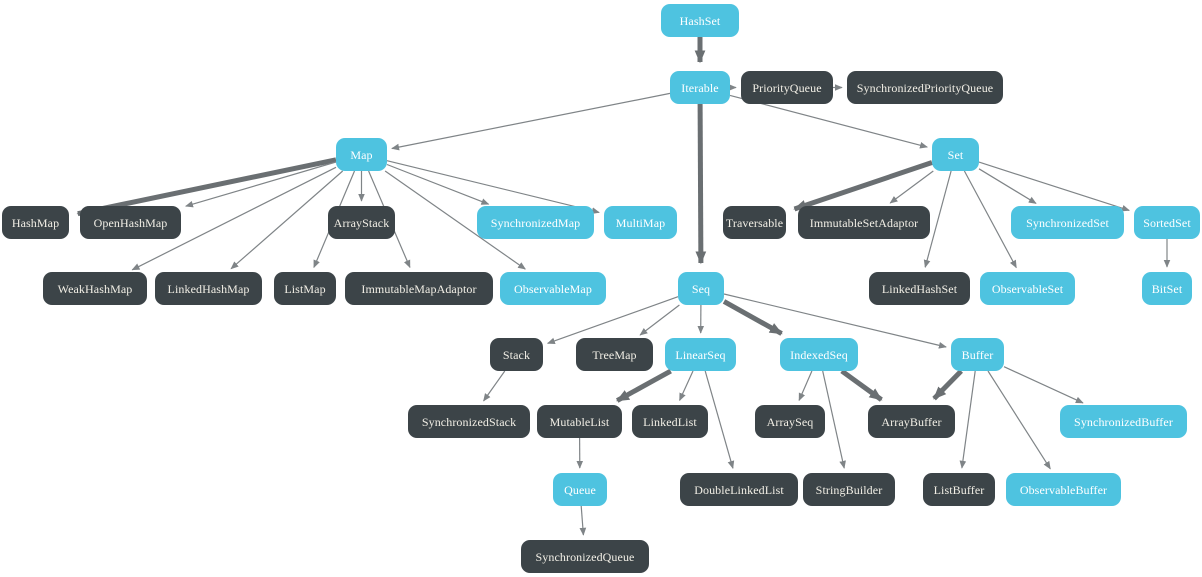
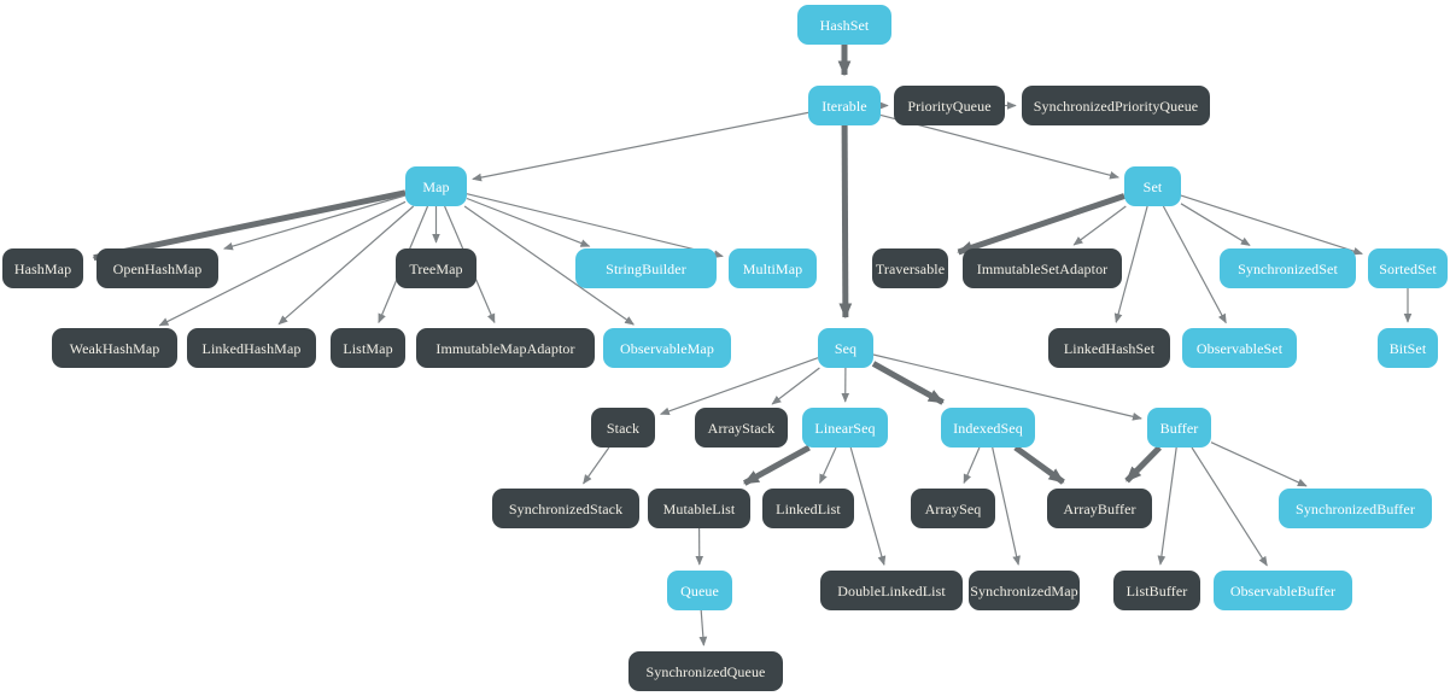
  HashSet
  Iterable
  PriorityQueue
  SynchronizedPriorityQueue
  Map
  Set
  HashMap
  OpenHashMap
- ArrayStack
+ TreeMap
- SynchronizedMap
+ StringBuilder
  MultiMap
  Traversable
  ImmutableSetAdaptor
  SynchronizedSet
  SortedSet
  WeakHashMap
  LinkedHashMap
  ListMap
  ImmutableMapAdaptor
  ObservableMap
  Seq
  LinkedHashSet
  ObservableSet
  BitSet
  Stack
- TreeMap
+ ArrayStack
  LinearSeq
  IndexedSeq
  Buffer
  SynchronizedStack
  MutableList
  LinkedList
  ArraySeq
  ArrayBuffer
  SynchronizedBuffer
  Queue
  DoubleLinkedList
- StringBuilder
+ SynchronizedMap
  ListBuffer
  ObservableBuffer
  SynchronizedQueue
